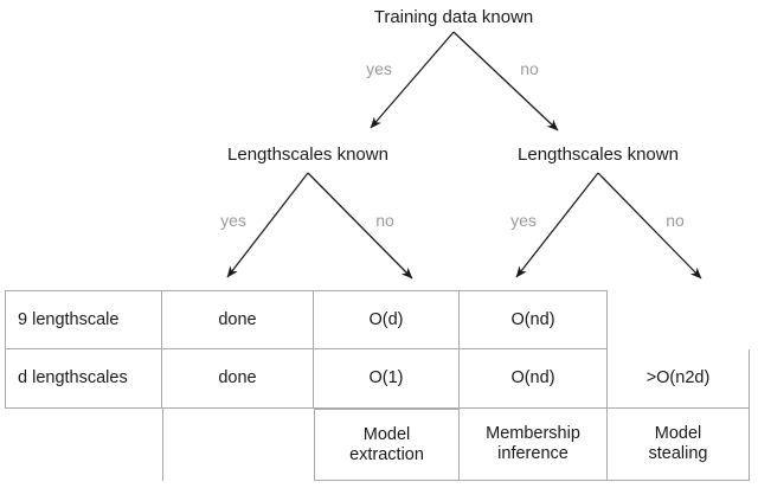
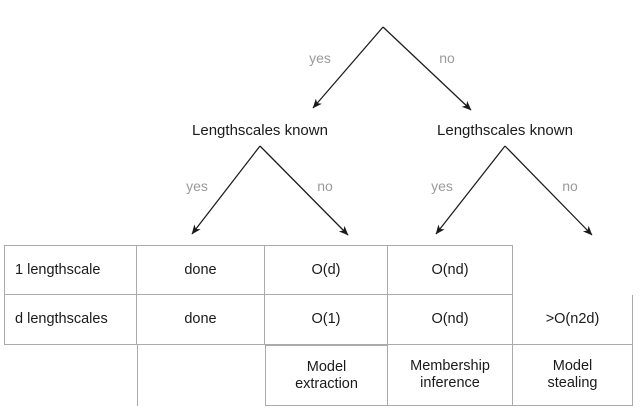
- Training data known
  Lengthscales known
  Lengthscales known
  yes
  no
  yes
  no
  yes
  no
- 9 lengthscale
+ 1 lengthscale
  done
  O(d)
  O(nd)
  d lengthscales
  done
  O(1)
  O(nd)
  >O(n2d)
  Model
  extraction
  Membership
  inference
  Model
  stealing
